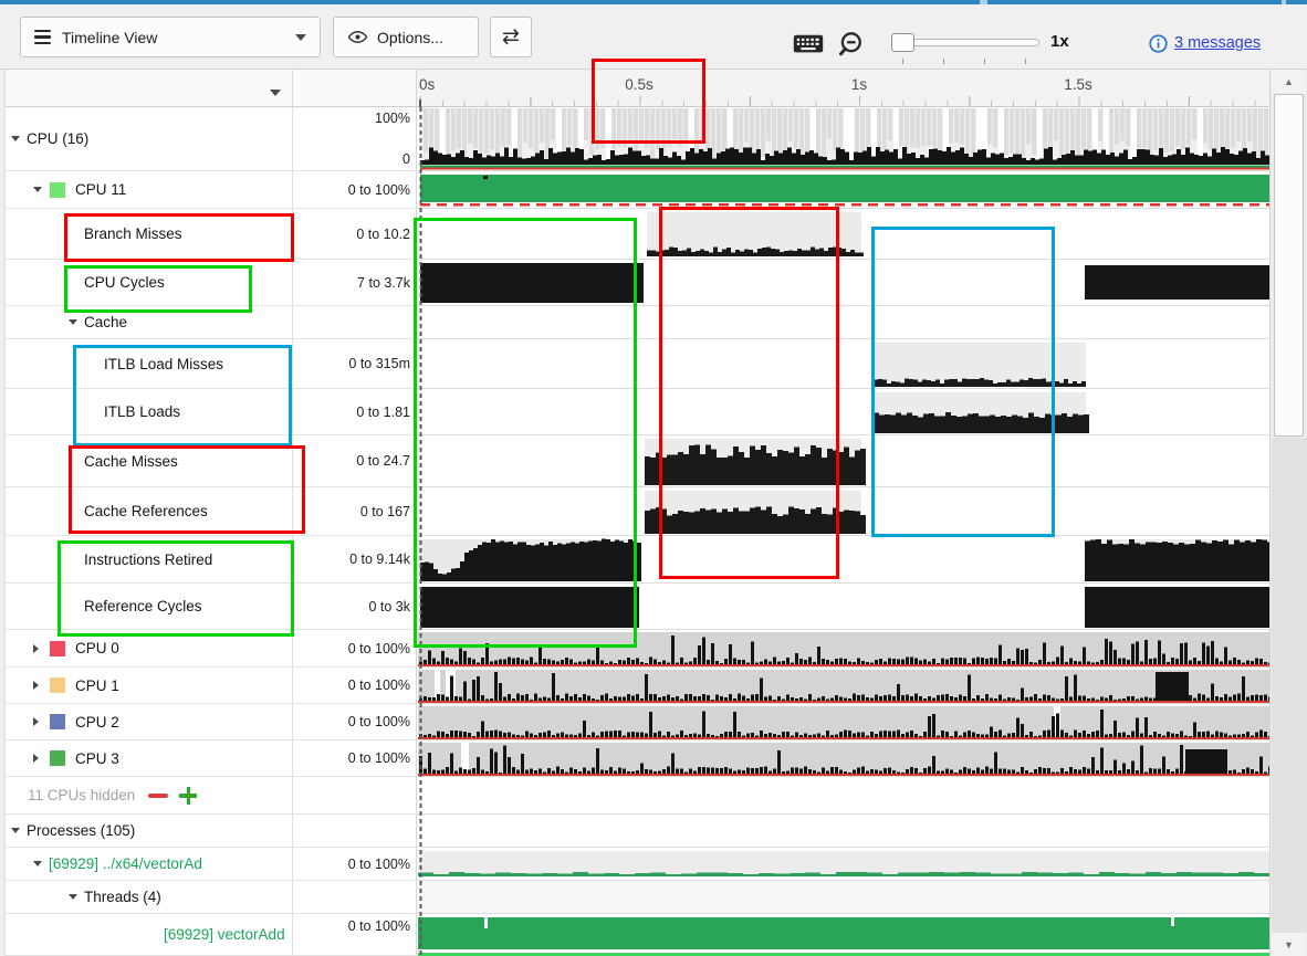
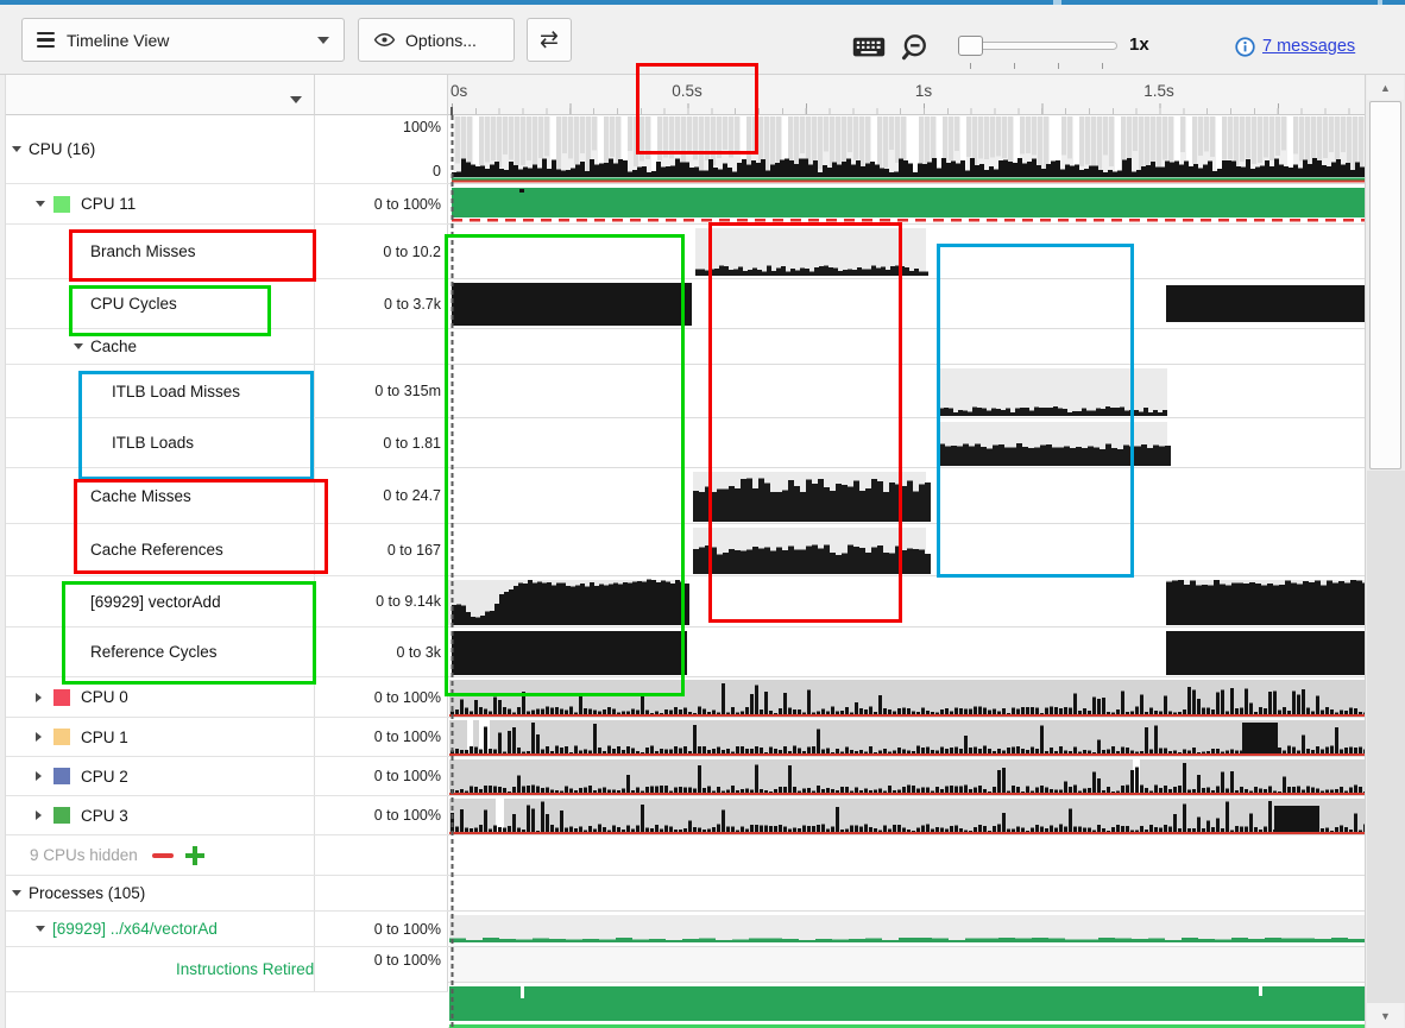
  Timeline View
  Options...
  ⇄
  1x
- 3 messages
+ 7 messages
  0s
  0.5s
  1s
  1.5s
  CPU (16)
  100%
  0
  CPU 11
  0 to 100%
  Branch Misses
  0 to 10.2
  CPU Cycles
- 7 to 3.7k
+ 0 to 3.7k
  Cache
  ITLB Load Misses
  0 to 315m
  ITLB Loads
  0 to 1.81
  Cache Misses
  0 to 24.7
  Cache References
  0 to 167
- Instructions Retired
+ [69929] vectorAdd
  0 to 9.14k
  Reference Cycles
  0 to 3k
  CPU 0
  0 to 100%
  CPU 1
  0 to 100%
  CPU 2
  0 to 100%
  CPU 3
  0 to 100%
- 11 CPUs hidden
+ 9 CPUs hidden
  Processes (105)
  [69929] ../x64/vectorAd
  0 to 100%
- Threads (4)
- [69929] vectorAdd
+ Instructions Retired
  0 to 100%
  ▲
  ▼
